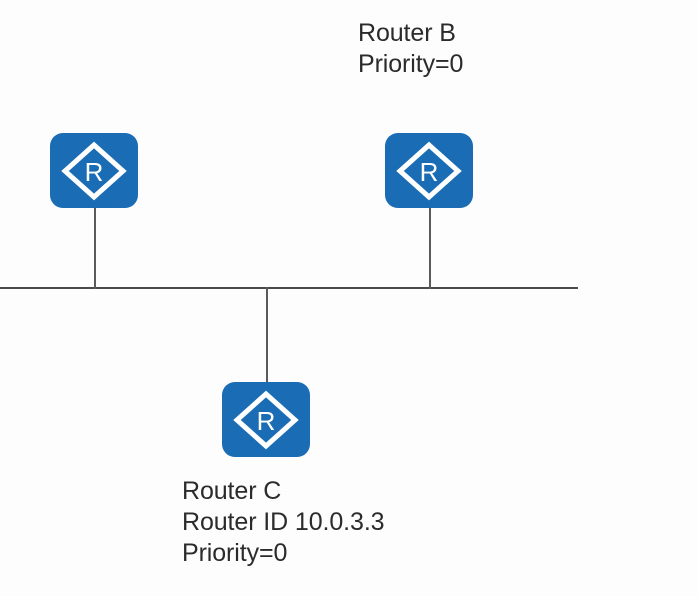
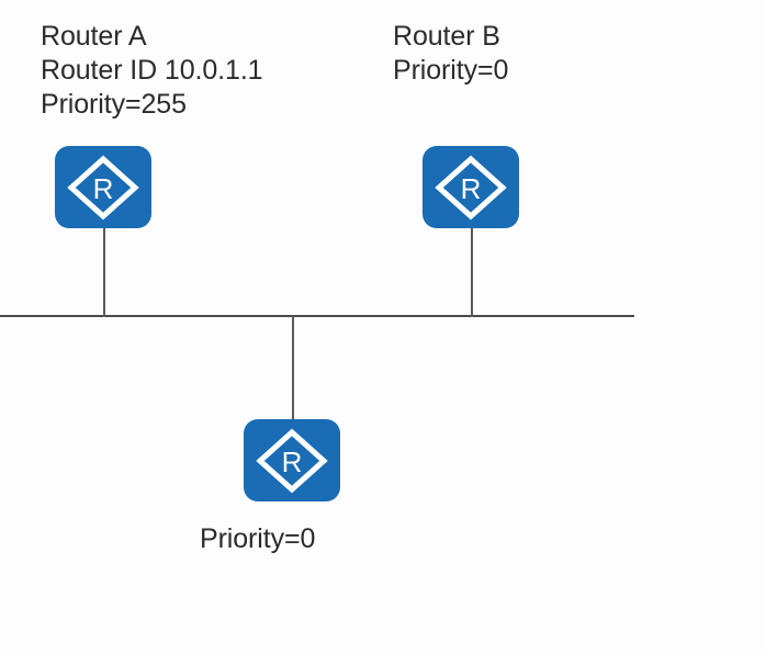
+ Router A
+ Router ID 10.0.1.1
+ Priority=255
  Router B
  Priority=0
- Router C
- Router ID 10.0.3.3
  Priority=0
  R
  R
  R
